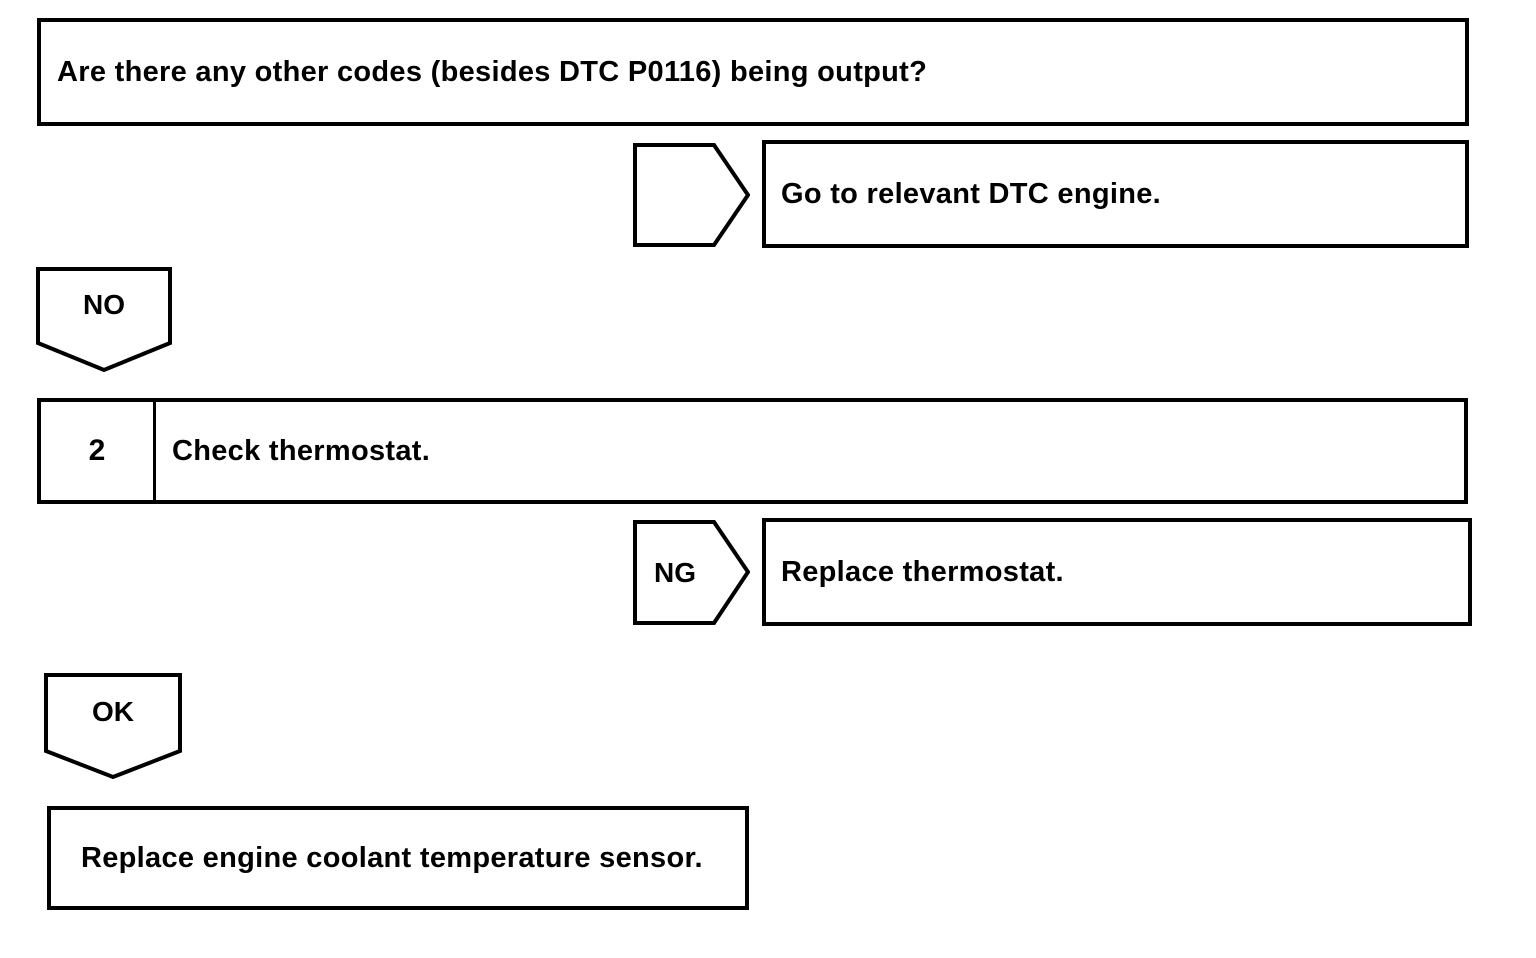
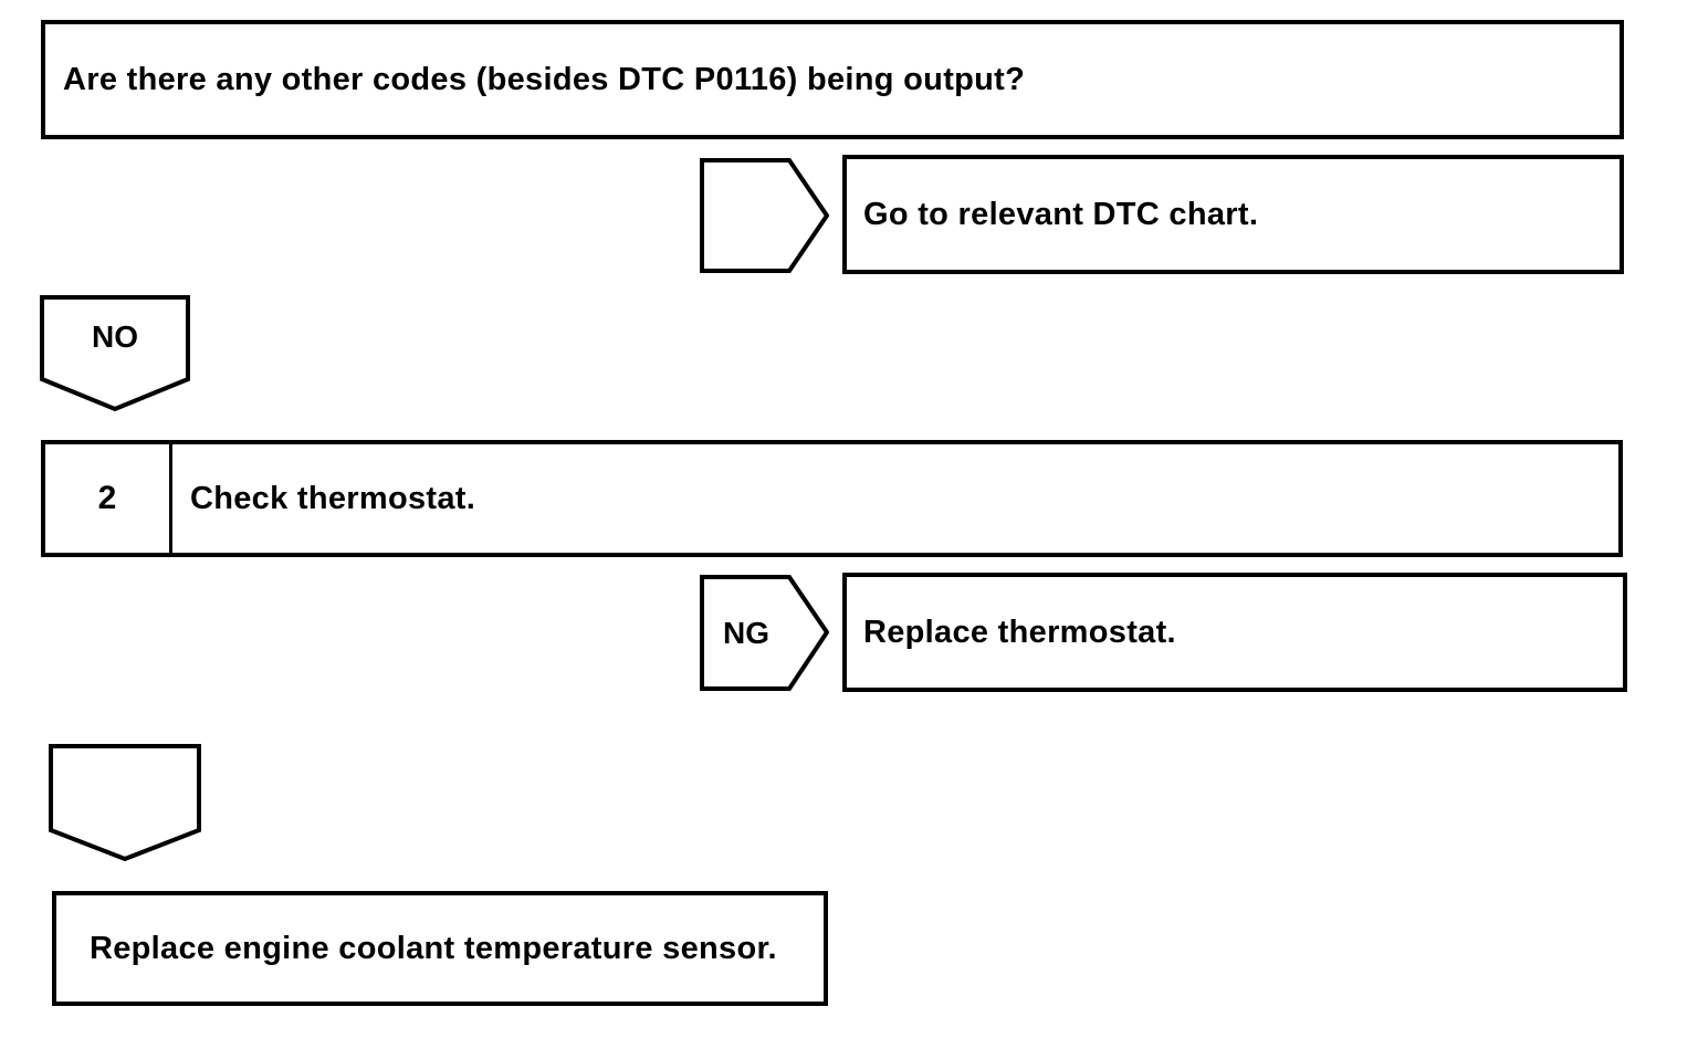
  Are there any other codes (besides DTC P0116) being output?
- Go to relevant DTC engine.
+ Go to relevant DTC chart.
  NO
  2
  Check thermostat.
  NG
  Replace thermostat.
- OK
  Replace engine coolant temperature sensor.
